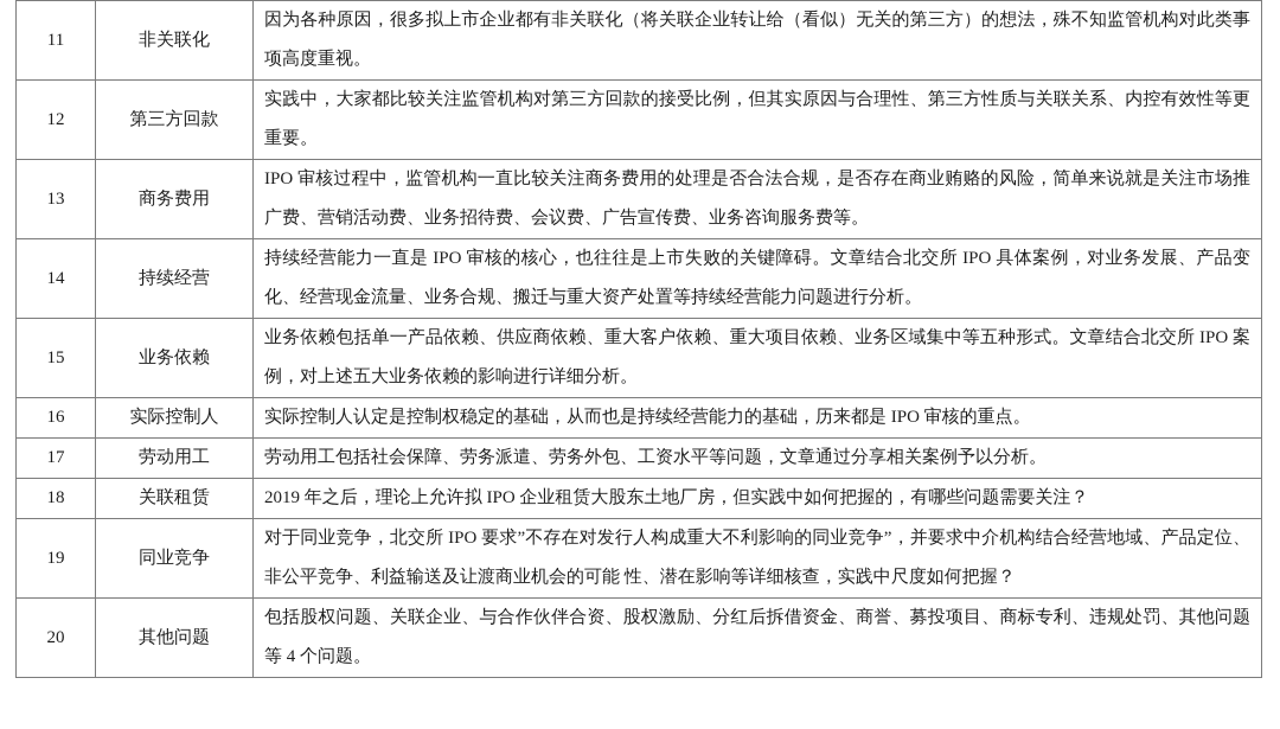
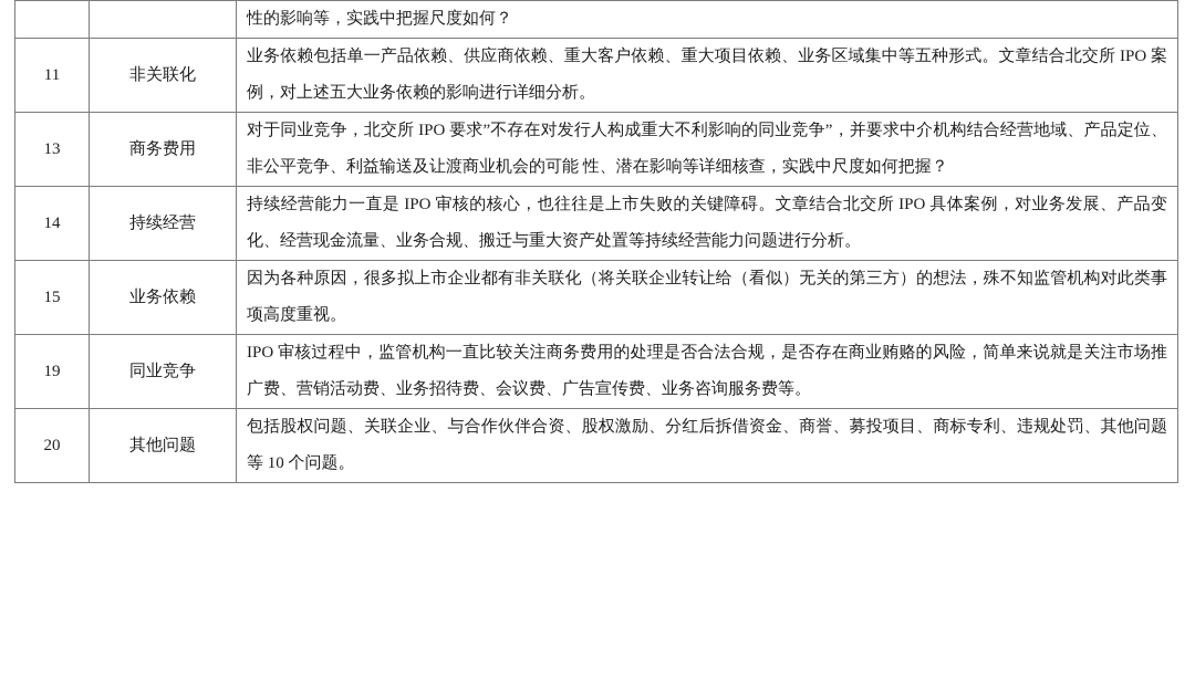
+ 		性的影响等，实践中把握尺度如何？
- 11	非关联化	因为各种原因，很多拟上市企业都有非关联化（将关联企业转让给（看似）无关的第三方）的想法，殊不知监管机构对此类事项高度重视。
+ 11	非关联化	业务依赖包括单一产品依赖、供应商依赖、重大客户依赖、重大项目依赖、业务区域集中等五种形式。文章结合北交所 IPO 案例，对上述五大业务依赖的影响进行详细分析。
- 12	第三方回款	实践中，大家都比较关注监管机构对第三方回款的接受比例，但其实原因与合理性、第三方性质与关联关系、内控有效性等更重要。
- 13	商务费用	IPO 审核过程中，监管机构一直比较关注商务费用的处理是否合法合规，是否存在商业贿赂的风险，简单来说就是关注市场推广费、营销活动费、业务招待费、会议费、广告宣传费、业务咨询服务费等。
+ 13	商务费用	对于同业竞争，北交所 IPO 要求”不存在对发行人构成重大不利影响的同业竞争”，并要求中介机构结合经营地域、产品定位、非公平竞争、利益输送及让渡商业机会的可能 性、潜在影响等详细核查，实践中尺度如何把握？
  14	持续经营	持续经营能力一直是 IPO 审核的核心，也往往是上市失败的关键障碍。文章结合北交所 IPO 具体案例，对业务发展、产品变化、经营现金流量、业务合规、搬迁与重大资产处置等持续经营能力问题进行分析。
- 15	业务依赖	业务依赖包括单一产品依赖、供应商依赖、重大客户依赖、重大项目依赖、业务区域集中等五种形式。文章结合北交所 IPO 案例，对上述五大业务依赖的影响进行详细分析。
+ 15	业务依赖	因为各种原因，很多拟上市企业都有非关联化（将关联企业转让给（看似）无关的第三方）的想法，殊不知监管机构对此类事项高度重视。
- 16	实际控制人	实际控制人认定是控制权稳定的基础，从而也是持续经营能力的基础，历来都是 IPO 审核的重点。
- 17	劳动用工	劳动用工包括社会保障、劳务派遣、劳务外包、工资水平等问题，文章通过分享相关案例予以分析。
- 18	关联租赁	2019 年之后，理论上允许拟 IPO 企业租赁大股东土地厂房，但实践中如何把握的，有哪些问题需要关注？
- 19	同业竞争	对于同业竞争，北交所 IPO 要求”不存在对发行人构成重大不利影响的同业竞争”，并要求中介机构结合经营地域、产品定位、非公平竞争、利益输送及让渡商业机会的可能 性、潜在影响等详细核查，实践中尺度如何把握？
+ 19	同业竞争	IPO 审核过程中，监管机构一直比较关注商务费用的处理是否合法合规，是否存在商业贿赂的风险，简单来说就是关注市场推广费、营销活动费、业务招待费、会议费、广告宣传费、业务咨询服务费等。
- 20	其他问题	包括股权问题、关联企业、与合作伙伴合资、股权激励、分红后拆借资金、商誉、募投项目、商标专利、违规处罚、其他问题等 4 个问题。
+ 20	其他问题	包括股权问题、关联企业、与合作伙伴合资、股权激励、分红后拆借资金、商誉、募投项目、商标专利、违规处罚、其他问题等 10 个问题。
